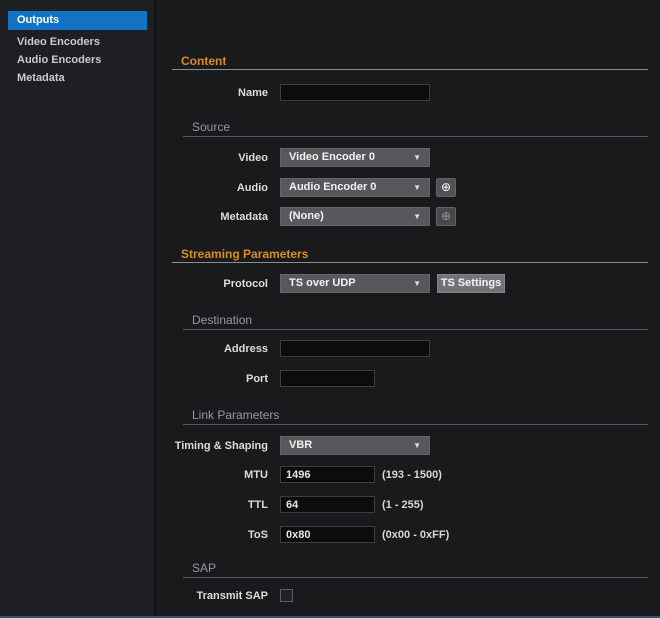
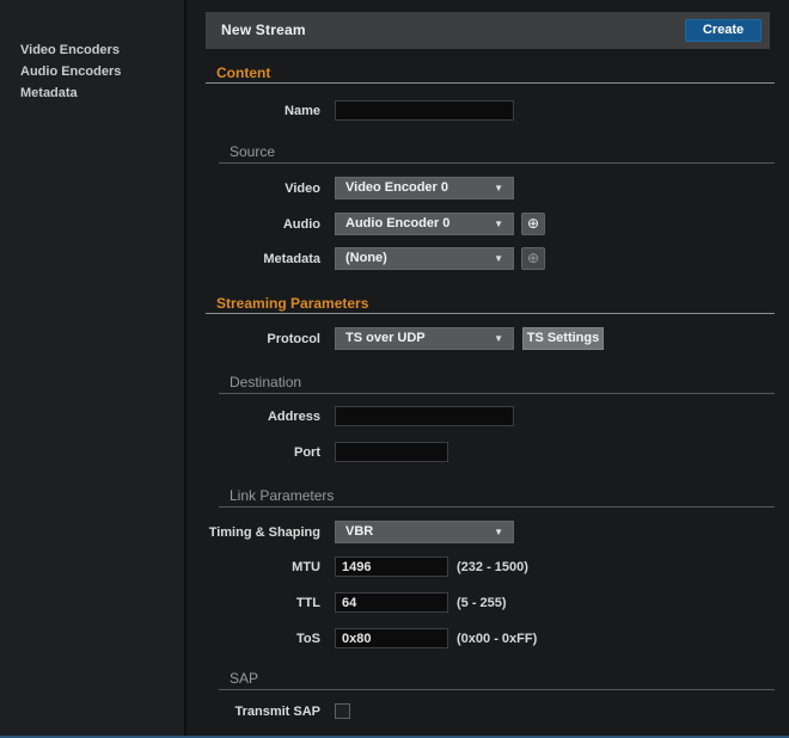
- Outputs
  Video Encoders
  Audio Encoders
  Metadata
+ New Stream
+ Create
  Content
  Name
  Source
  Video
  Video Encoder 0
  ▼
  Audio
  Audio Encoder 0
  ▼
  ⊕
  Metadata
  (None)
  ▼
  ⊕
  Streaming Parameters
  Protocol
  TS over UDP
  ▼
  TS Settings
  Destination
  Address
  Port
  Link Parameters
  Timing & Shaping
  VBR
  ▼
  MTU
  1496
- (193 - 1500)
+ (232 - 1500)
  TTL
  64
- (1 - 255)
+ (5 - 255)
  ToS
  0x80
  (0x00 - 0xFF)
  SAP
  Transmit SAP
